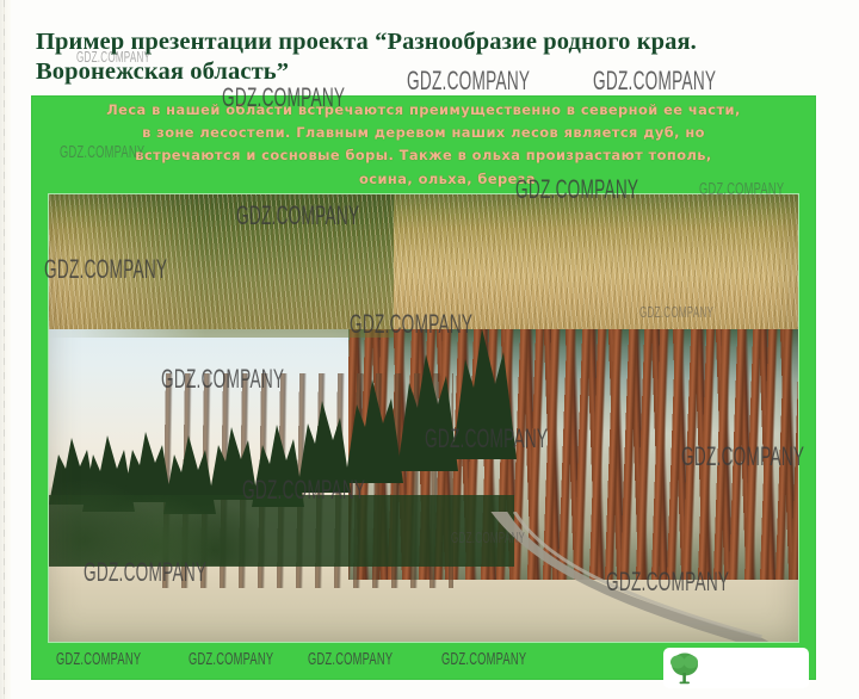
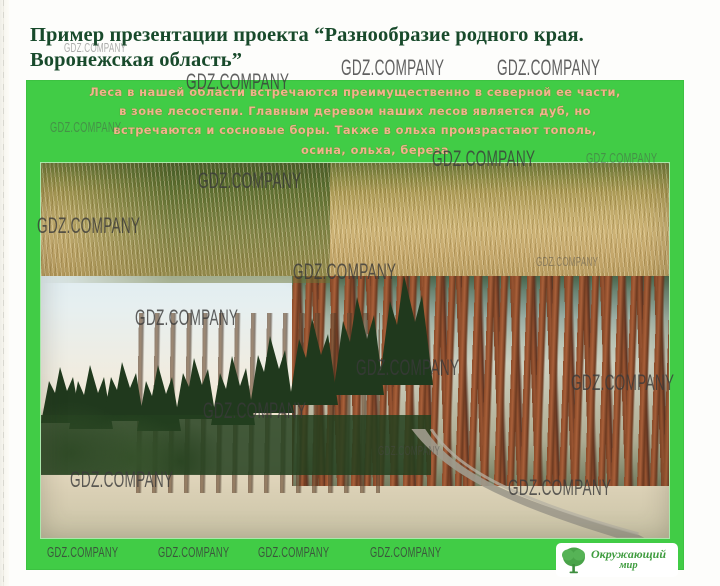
  Пример презентации проекта “Разнообразие родного края.
  Воронежская область”
  Леса в нашей области встречаются преимущественно в северной ее части,
  в зоне лесостепи. Главным деревом наших лесов является дуб, но
  встречаются и сосновые боры. Также в ольха произрастают тополь,
  осина, ольха, береза
+ Окружающий
+ мир
  GDZ.COMPANY
  GDZ.COMPANY
  GDZ.COMPANY
  GDZ.COMPANY
  GDZ.COMPANY
  GDZ.COMPANY
  GDZ.COMPANY
  GDZ.COMPANY
  GDZ.COMPANY
  GDZ.COMPANY
  GDZ.COMPANY
  GDZ.COMPANY
  GDZ.COMPANY
  GDZ.COMPANY
  GDZ.COMPANY
  GDZ.COMPANY
  GDZ.COMPANY
  GDZ.COMPANY
  GDZ.COMPANY
  GDZ.COMPANY
  GDZ.COMPANY
  GDZ.COMPANY
